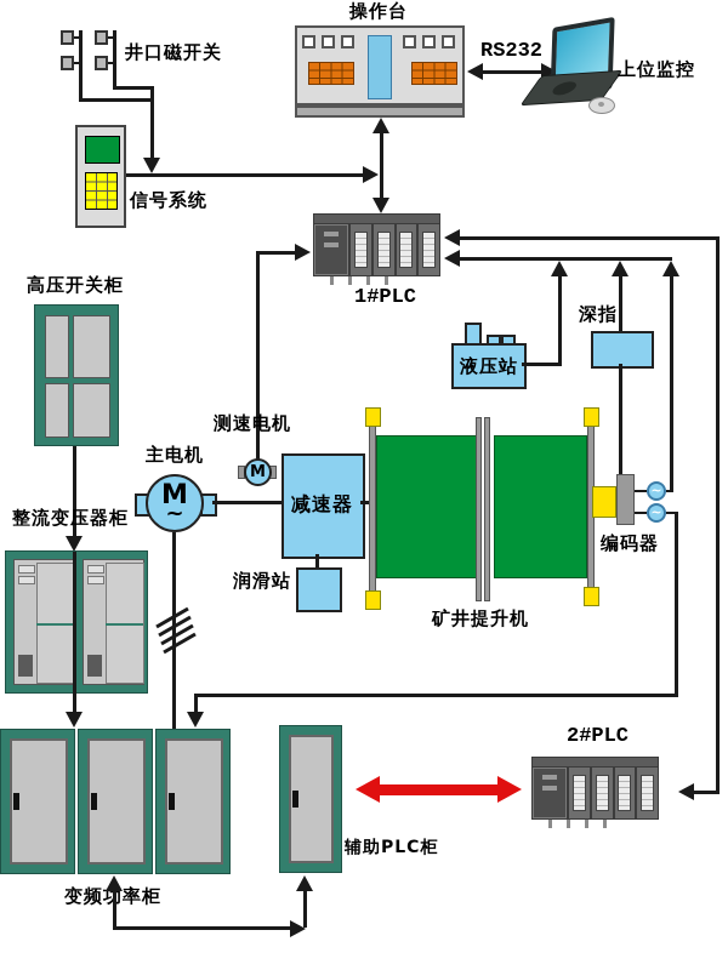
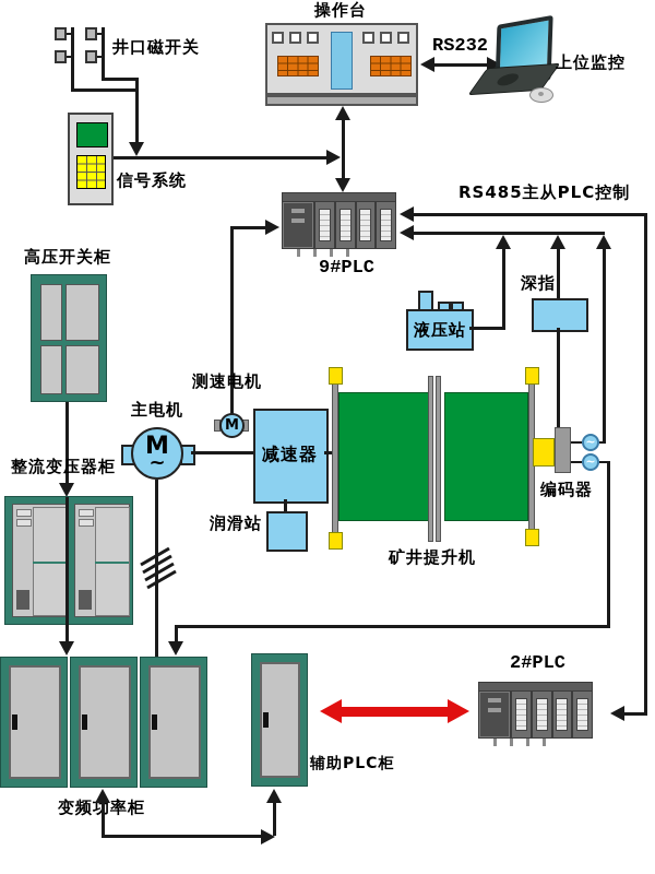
  井口磁开关
  信号系统
  操作台
  RS232
  上位监控
- 1#PLC
+ 9#PLC
+ RS485主从PLC控制
  液压站
  深指
  测速电机
  M
  主电机
  M
  ~
  减速器
  润滑站
  高压开关柜
  整流变压器柜
  矿井提升机
  ~
  ~
  编码器
  变频率柜
  辅助PLC柜
  2#PLC
